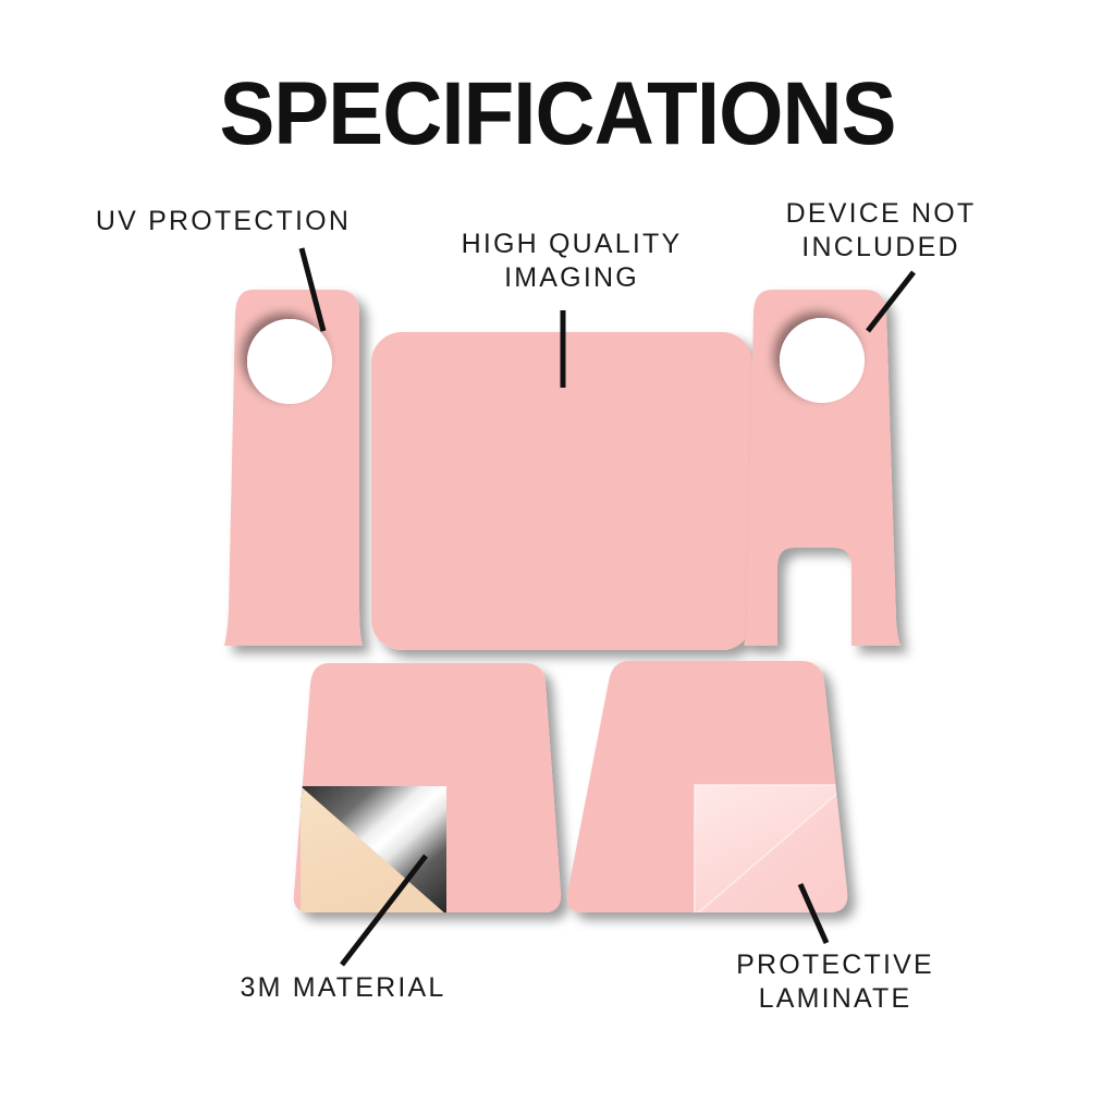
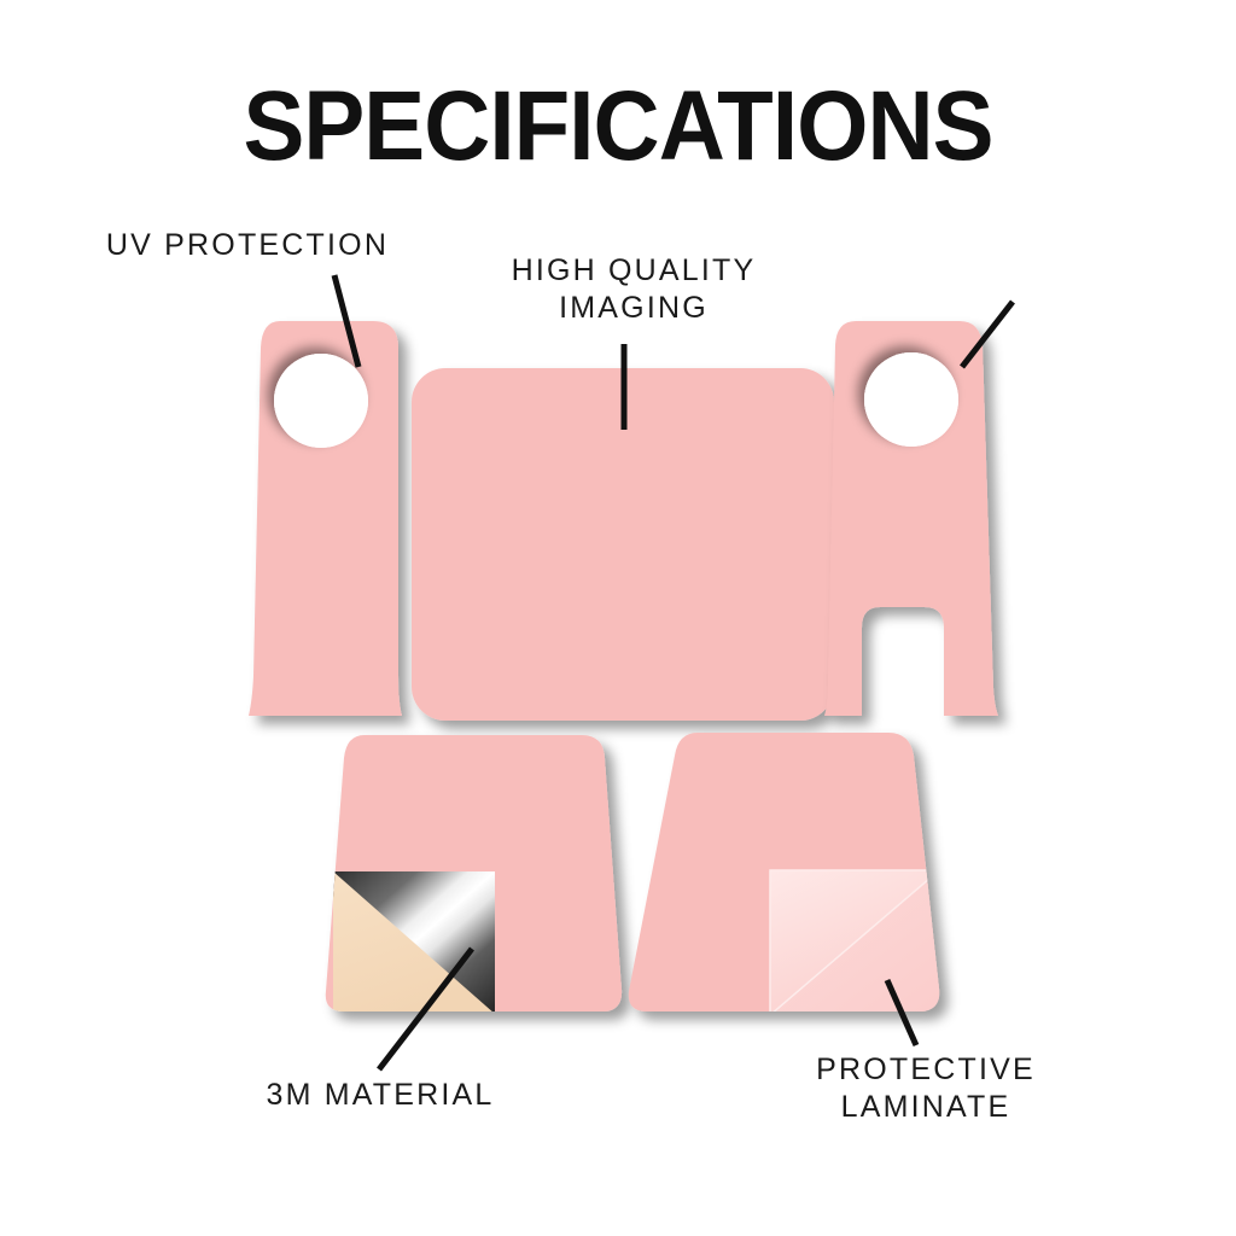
  SPECIFICATIONS
  UV PROTECTION
  HIGH QUALITY
  IMAGING
- DEVICE NOT
- INCLUDED
  3M MATERIAL
  PROTECTIVE
  LAMINATE
